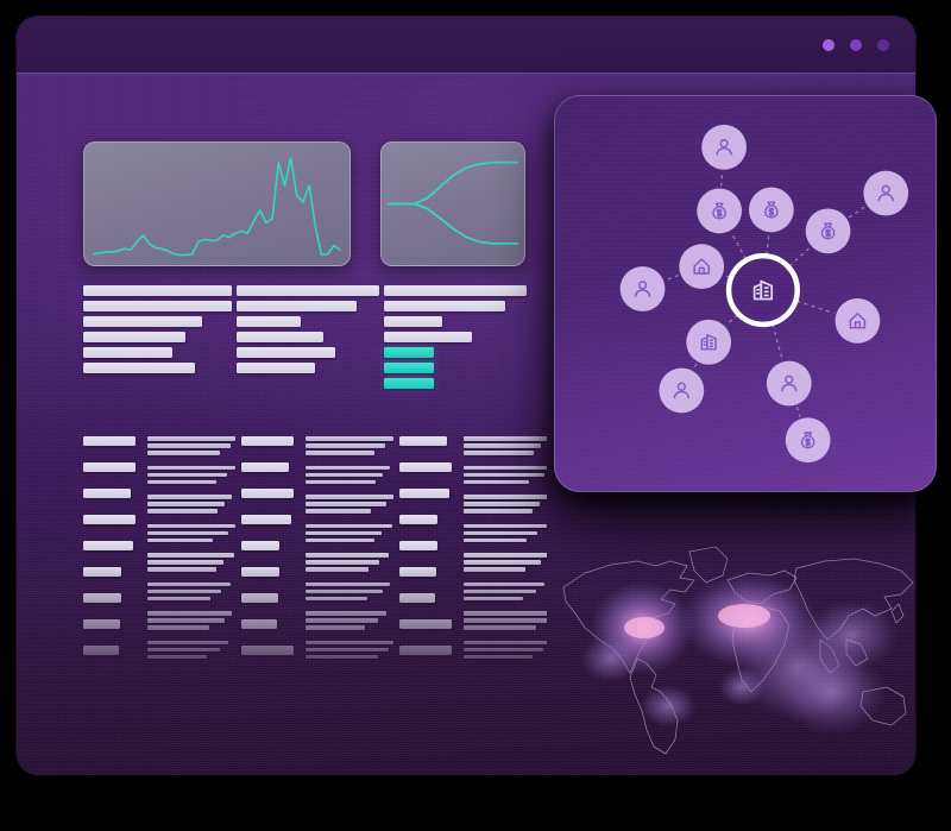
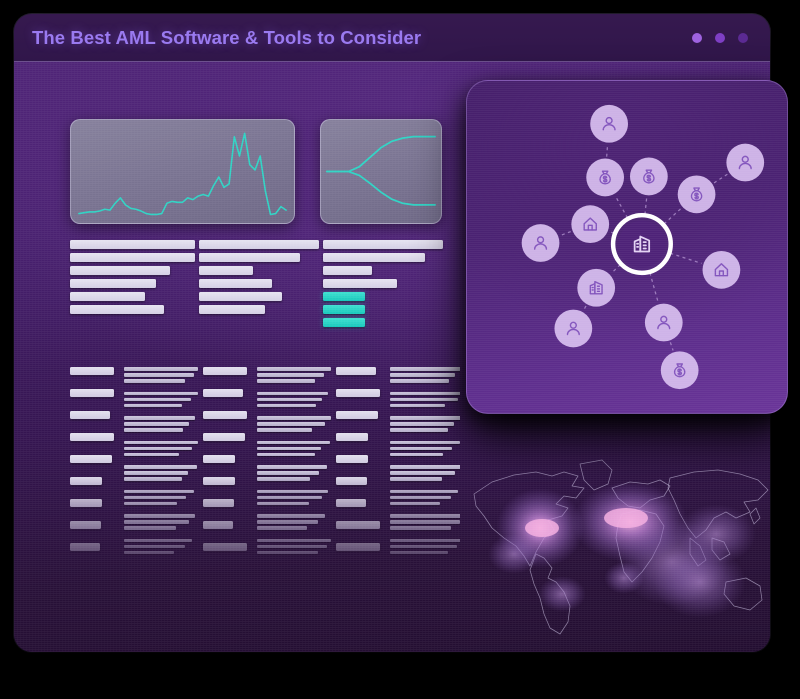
+ The Best AML Software & Tools to Consider
